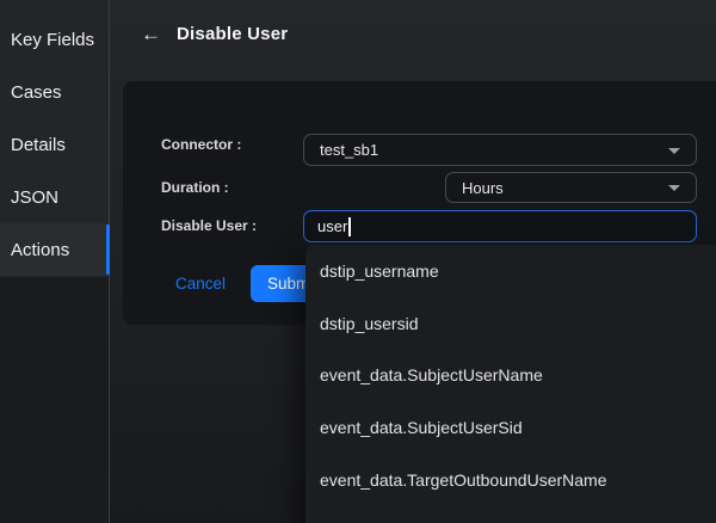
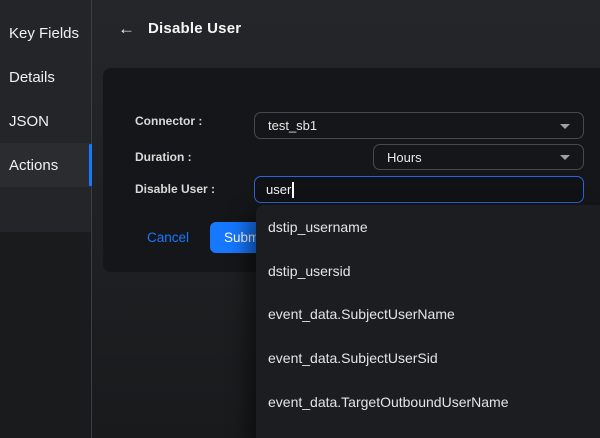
  Key Fields
- Cases
  Details
  JSON
  Actions
  ←
  Disable User
  Connector :
  test_sb1
  Duration :
  Hours
  Disable User :
  user
  Cancel
  dstip_username
  dstip_usersid
  event_data.SubjectUserName
  event_data.SubjectUserSid
  event_data.TargetOutboundUserName
